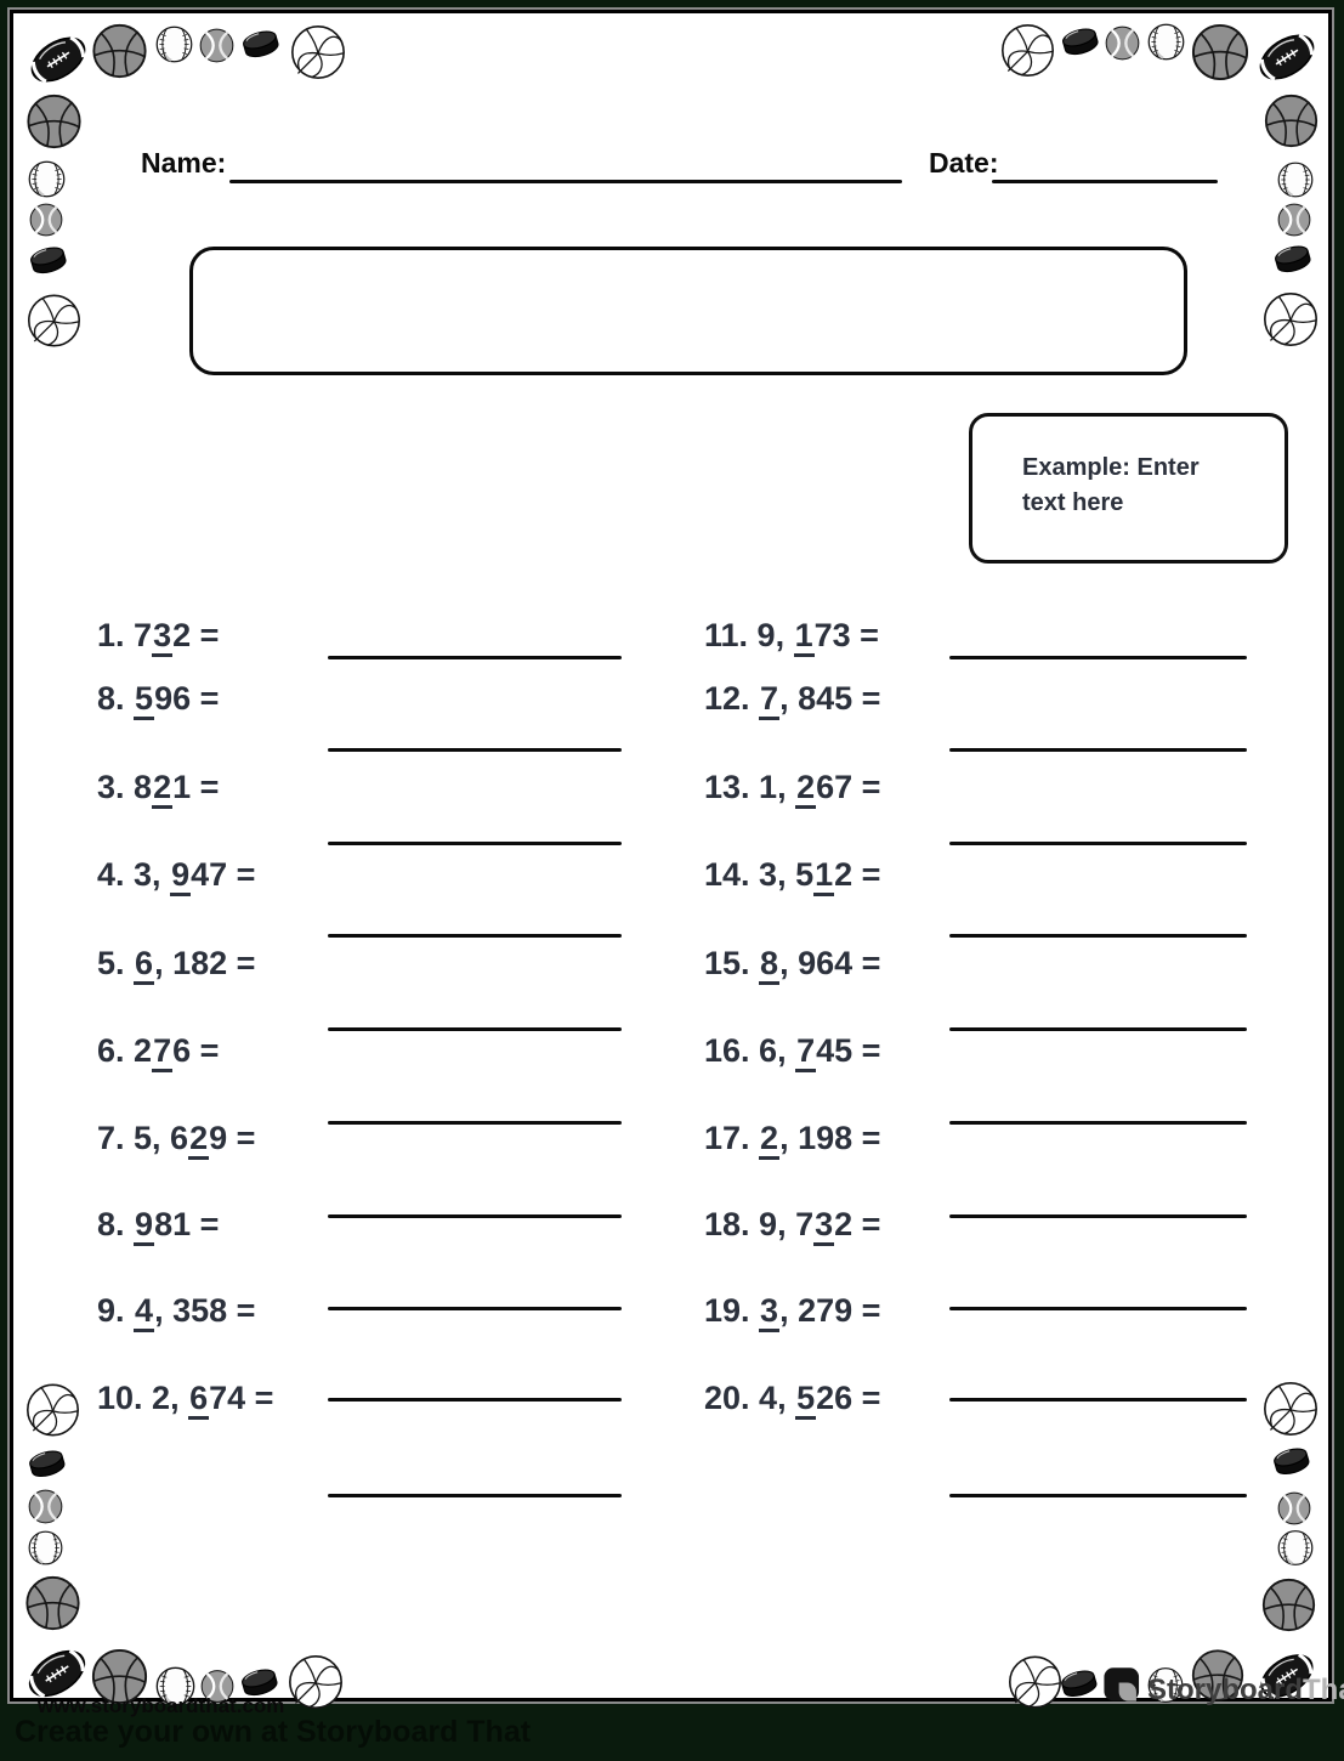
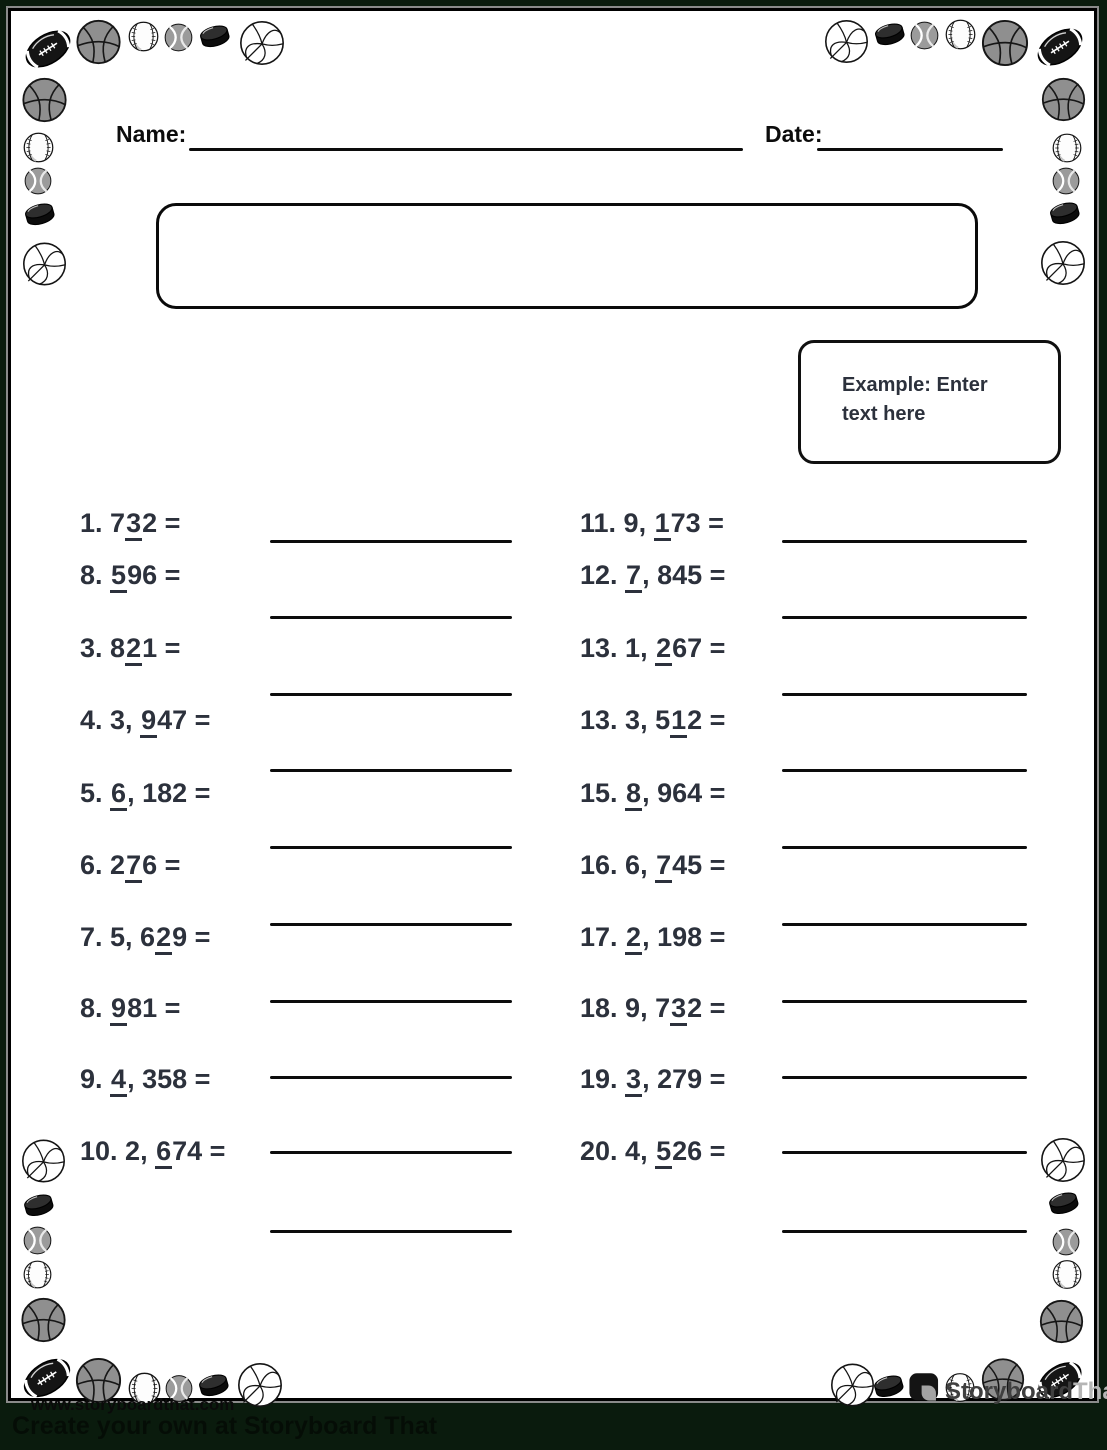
  Name:
  Date:
  Example: Enter text here
  1. 732 =
  8. 596 =
  3. 821 =
  4. 3, 947 =
  5. 6, 182 =
  6. 276 =
  7. 5, 629 =
  8. 981 =
  9. 4, 358 =
  10. 2, 674 =
  11. 9, 173 =
  12. 7, 845 =
  13. 1, 267 =
- 14. 3, 512 =
+ 13. 3, 512 =
  15. 8, 964 =
  16. 6, 745 =
  17. 2, 198 =
  18. 9, 732 =
  19. 3, 279 =
  20. 4, 526 =
  www.storyboardthat.com
  StoryboardTh
